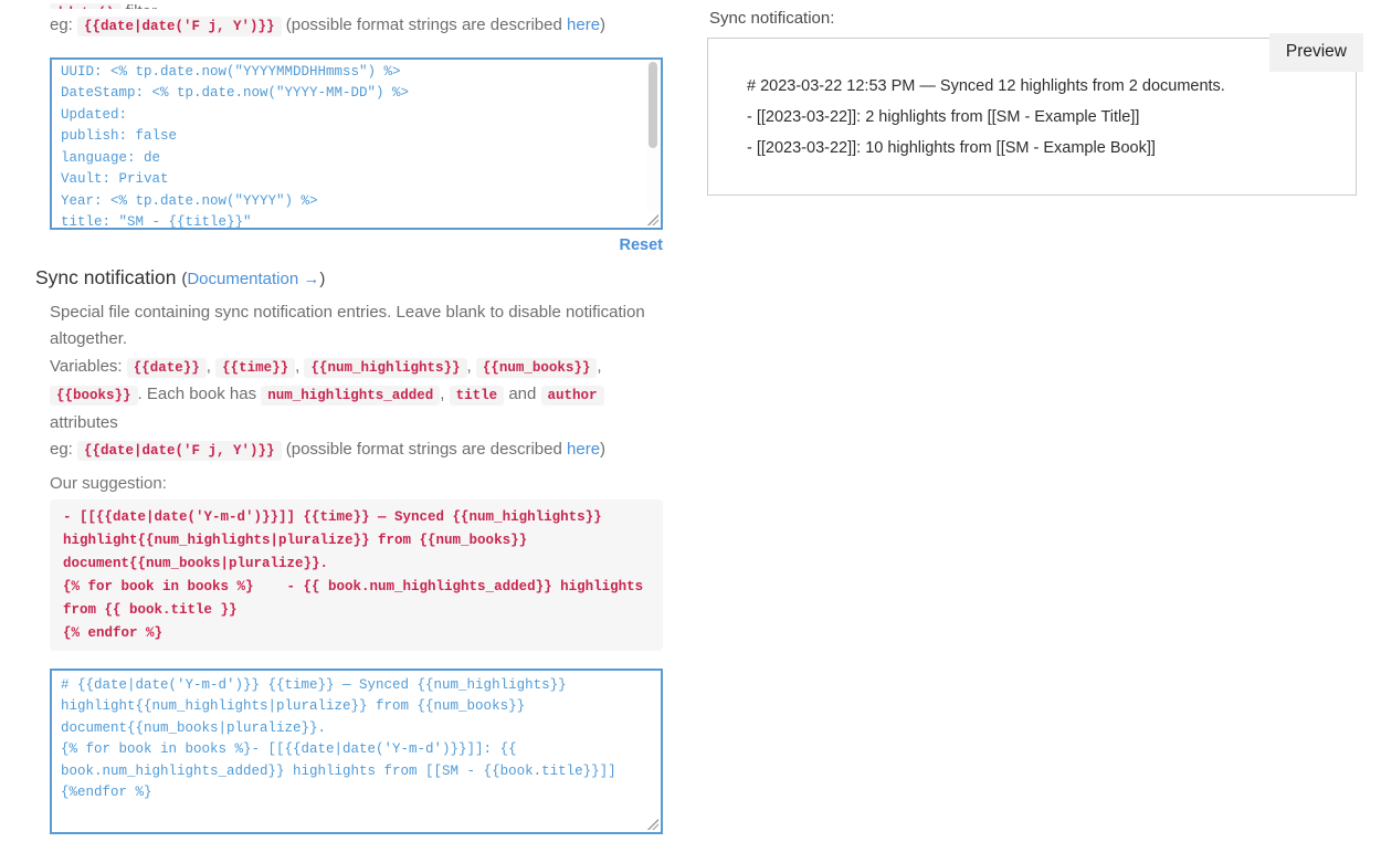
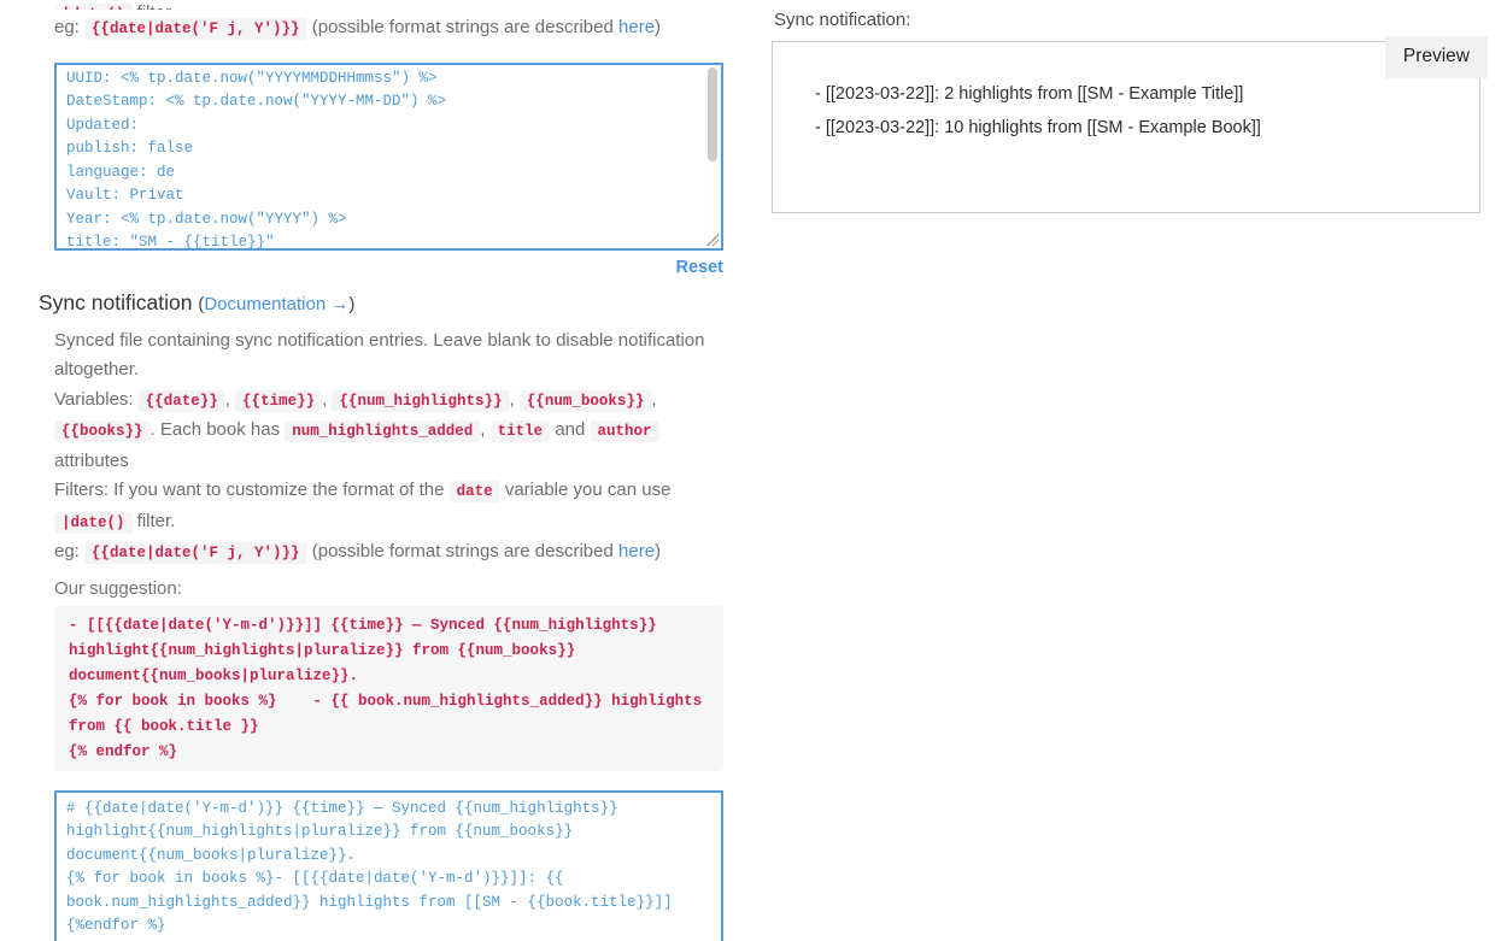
  eg: {{date|date('F j, Y')}} (possible format strings are described here)
  UUID: <% tp.date.now("YYYYMMDDHHmmss") %>
  DateStamp: <% tp.date.now("YYYY-MM-DD") %>
  Updated:
  publish: false
  language: de
  Vault: Privat
  Year: <% tp.date.now("YYYY") %>
  Reset
  Sync notification (Documentation →)
- Special file containing sync notification entries. Leave blank to disable notification altogether.
+ Synced file containing sync notification entries. Leave blank to disable notification altogether.
  Variables: {{date}} , {{time}} , {{num_highlights}} , {{num_books}} , {{books}} . Each book has num_highlights_added , title and author attributes
+ Filters: If you want to customize the format of the date variable you can use |date() filter.
  eg: {{date|date('F j, Y')}} (possible format strings are described here)
  Our suggestion:
  - [[{{date|date('Y-m-d')}}]] {{time}} — Synced {{num_highlights}} highlight{{num_highlights|pluralize}} from {{num_books}} document{{num_books|pluralize}}.
  {% for book in books %} - {{ book.num_highlights_added}} highlights from {{ book.title }}
  {% endfor %}
  Sync notification:
  Preview
- # 2023-03-22 12:53 PM — Synced 12 highlights from 2 documents.
  - [[2023-03-22]]: 2 highlights from [[SM - Example Title]]
  - [[2023-03-22]]: 10 highlights from [[SM - Example Book]]
